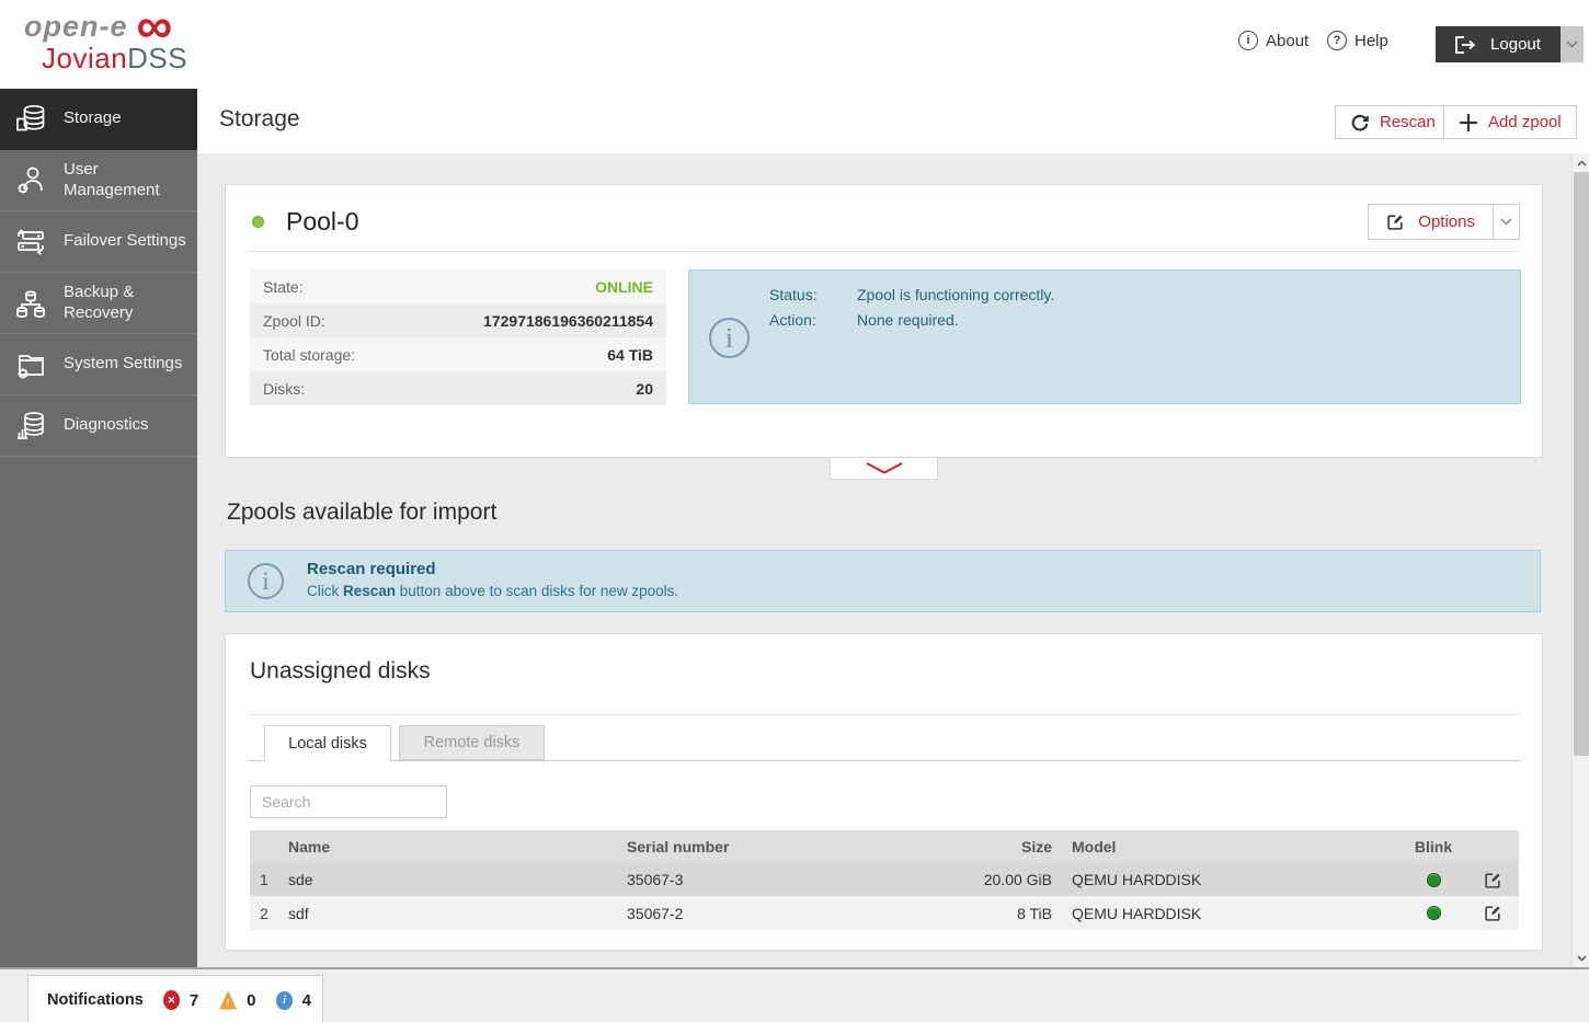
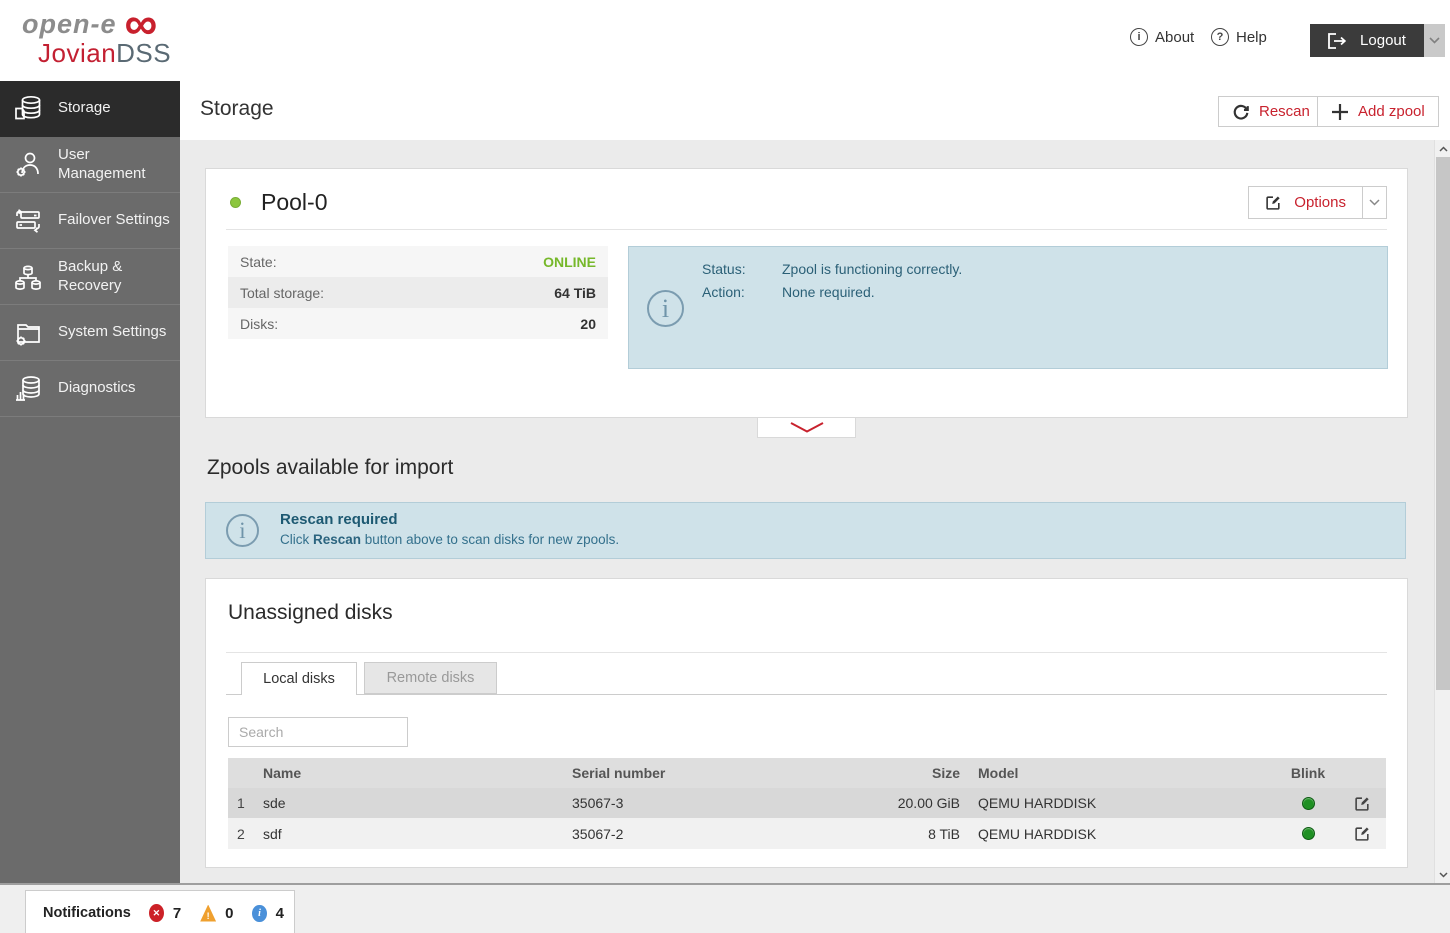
  open-e
  ∞
  JovianDSS
  i
  About
  ?
  Help
  Logout
  Storage
  User Management
  Failover Settings
  Backup & Recovery
  System Settings
  Diagnostics
  Storage
  Rescan
  Add zpool
  Pool-0
  Options
  State:
  ONLINE
- Zpool ID:
- 17297186196360211854
  Total storage:
  64 TiB
  Disks:
  20
  i
  Status:
  Zpool is functioning correctly.
  Action:
  None required.
  Zpools available for import
  i
  Rescan required
  Click Rescan button above to scan disks for new zpools.
  Unassigned disks
  Local disks
  Remote disks
  Search
  Name
  Serial number
  Size
  Model
  Blink
  1
  sde
  35067-3
  20.00 GiB
  QEMU HARDDISK
  2
  sdf
  35067-2
  8 TiB
  QEMU HARDDISK
  Notifications
  ✕
  7
  !
  0
  i
  4
